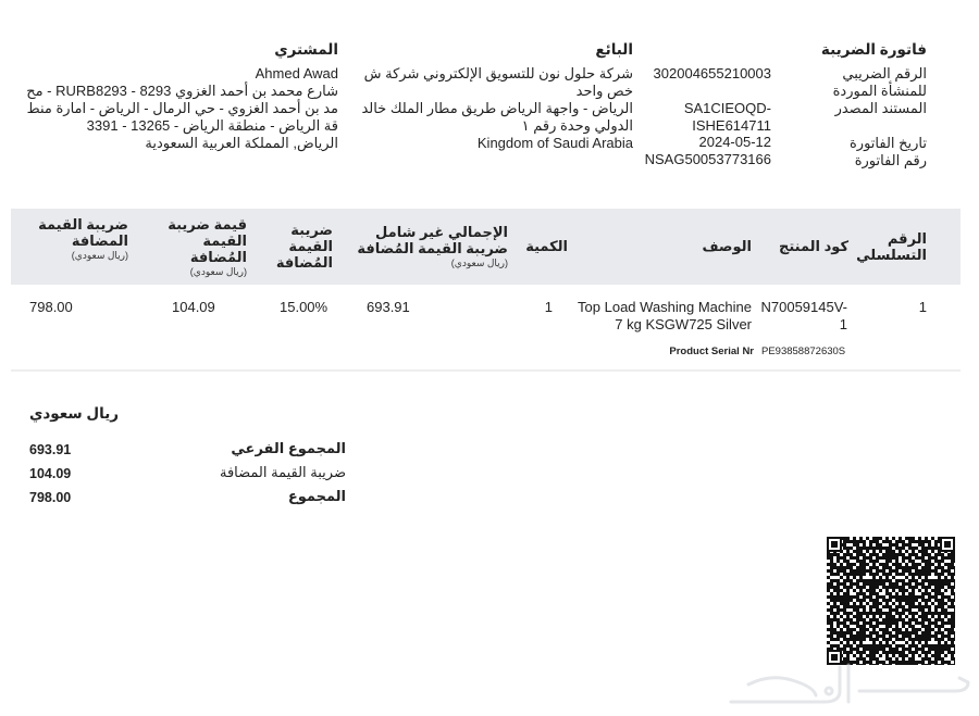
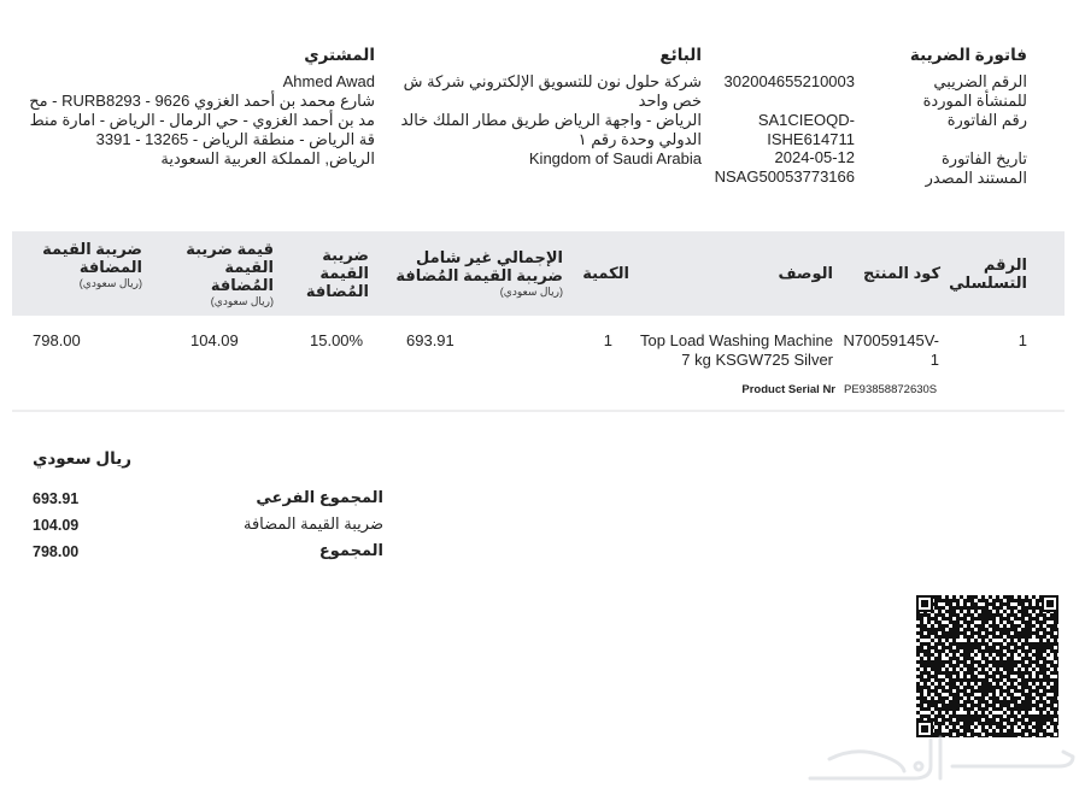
  فاتورة الضريبة
  الرقم الضريبي للمنشأة الموردة
  302004655210003
- المستند المصدر
+ رقم الفاتورة
  SA1CIEOQD-
  ISHE614711
  تاريخ الفاتورة
  2024-05-12
- رقم الفاتورة
+ المستند المصدر
  NSAG50053773166
  البائع
  شركة حلول نون للتسويق الإلكتروني شركة ش
  خص واحد
  الرياض - واجهة الرياض طريق مطار الملك خالد
  الدولي وحدة رقم ١
  Kingdom of Saudi Arabia
  المشتري
  Ahmed Awad
- شارع محمد بن أحمد الغزوي 8293 - RURB8293 - مح
+ شارع محمد بن أحمد الغزوي 9626 - RURB8293 - مح
  مد بن أحمد الغزوي - حي الرمال - الرياض - امارة منط
  قة الرياض - منطقة الرياض - 13265 - 3391
  الرياض, المملكة العربية السعودية
  الرقم
  التسلسلي
  كود المنتج
  الوصف
  الكمية
  الإجمالي غير شامل
  ضريبة القيمة المُضافة
  (ريال سعودي)
  ضريبة
  القيمة
  المُضافة
  قيمة ضريبة
  القيمة
  المُضافة
  (ريال سعودي)
  ضريبة القيمة
  المضافة
  (ريال سعودي)
  1
  N70059145V-
  1
  Top Load Washing Machine
  7 kg KSGW725 Silver
  1
  693.91
  15.00%
  104.09
  798.00
  Product Serial Nr
  PE93858872630S
  ريال سعودي
  المجموع الفرعي
  693.91
  ضريبة القيمة المضافة
  104.09
  المجموع
  798.00
